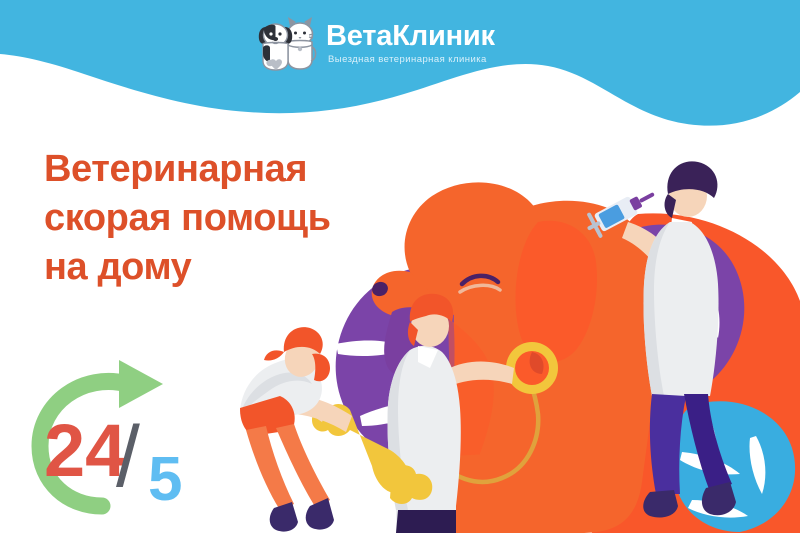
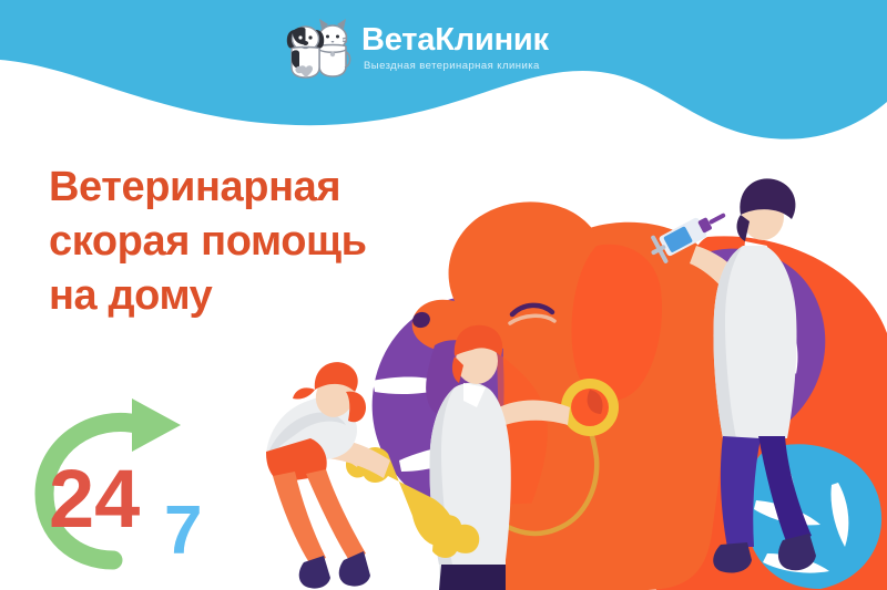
  ВетаКлиник
  Выездная ветеринарная клиника
  Ветеринарная
  скорая помощь
  на дому
  24
- /
- 5
+ 7
